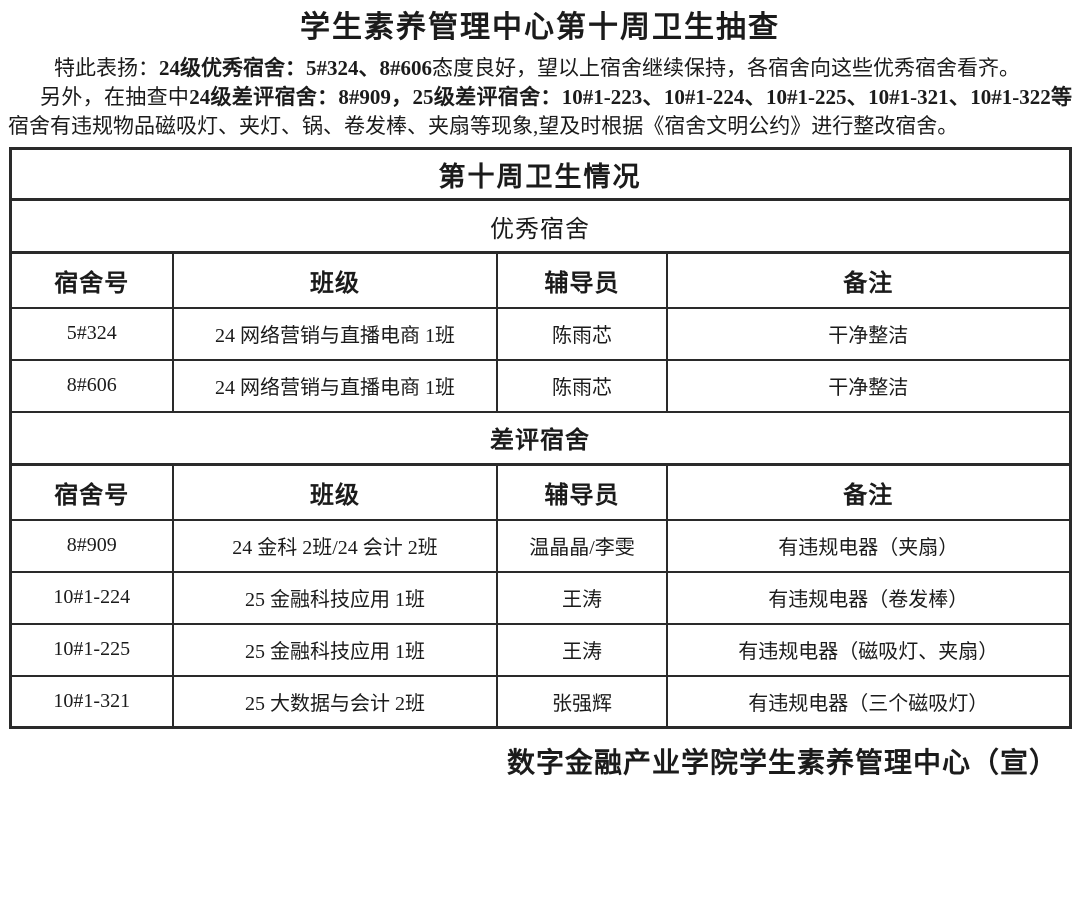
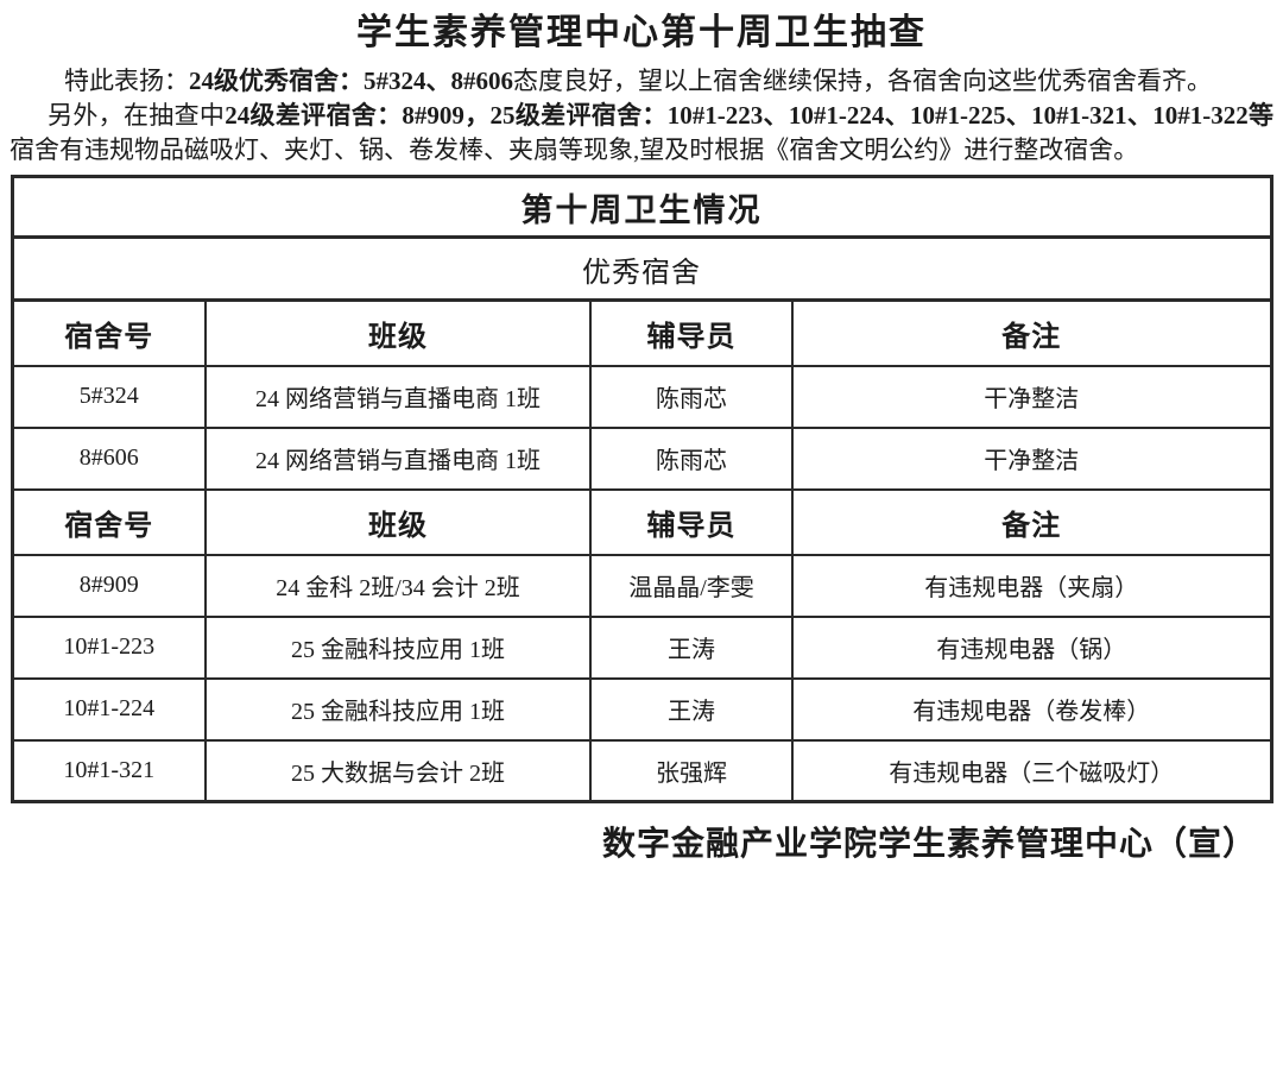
  学生素养管理中心第十周卫生抽查
  特此表扬：24级优秀宿舍：5#324、8#606态度良好，望以上宿舍继续保持，各宿舍向这些优秀宿舍看齐。
  另外，在抽查中24级差评宿舍：8#909，25级差评宿舍：10#1-223、10#1-224、10#1-225、10#1-321、10#1-322等宿舍有违规物品磁吸灯、夹灯、锅、卷发棒、夹扇等现象,望及时根据《宿舍文明公约》进行整改宿舍。
  第十周卫生情况
  优秀宿舍
  宿舍号	班级	辅导员	备注
  5#324	24 网络营销与直播电商 1班	陈雨芯	干净整洁
  8#606	24 网络营销与直播电商 1班	陈雨芯	干净整洁
- 差评宿舍
  宿舍号	班级	辅导员	备注
- 8#909	24 金科 2班/24 会计 2班	温晶晶/李雯	有违规电器（夹扇）
+ 8#909	24 金科 2班/34 会计 2班	温晶晶/李雯	有违规电器（夹扇）
+ 10#1-223	25 金融科技应用 1班	王涛	有违规电器（锅）
  10#1-224	25 金融科技应用 1班	王涛	有违规电器（卷发棒）
- 10#1-225	25 金融科技应用 1班	王涛	有违规电器（磁吸灯、夹扇）
  10#1-321	25 大数据与会计 2班	张强辉	有违规电器（三个磁吸灯）
  数字金融产业学院学生素养管理中心（宣）
